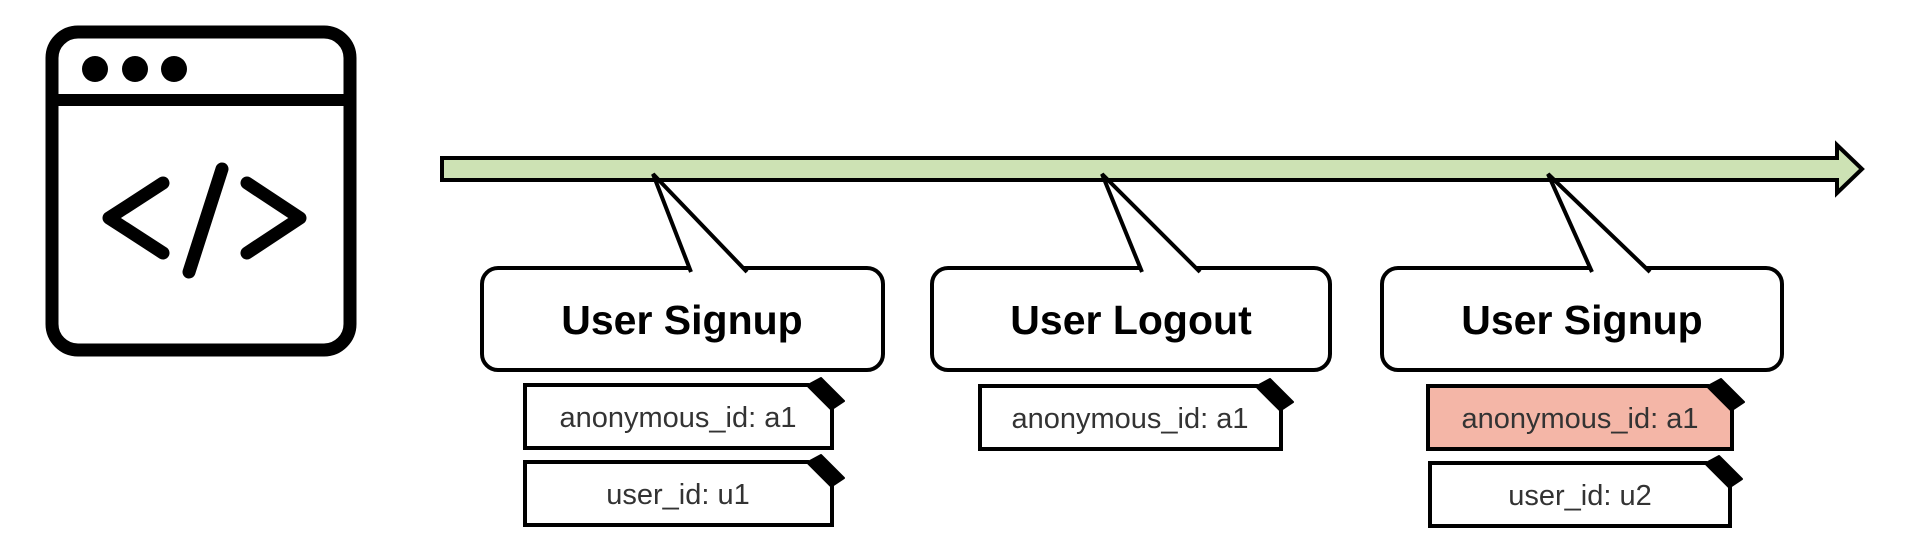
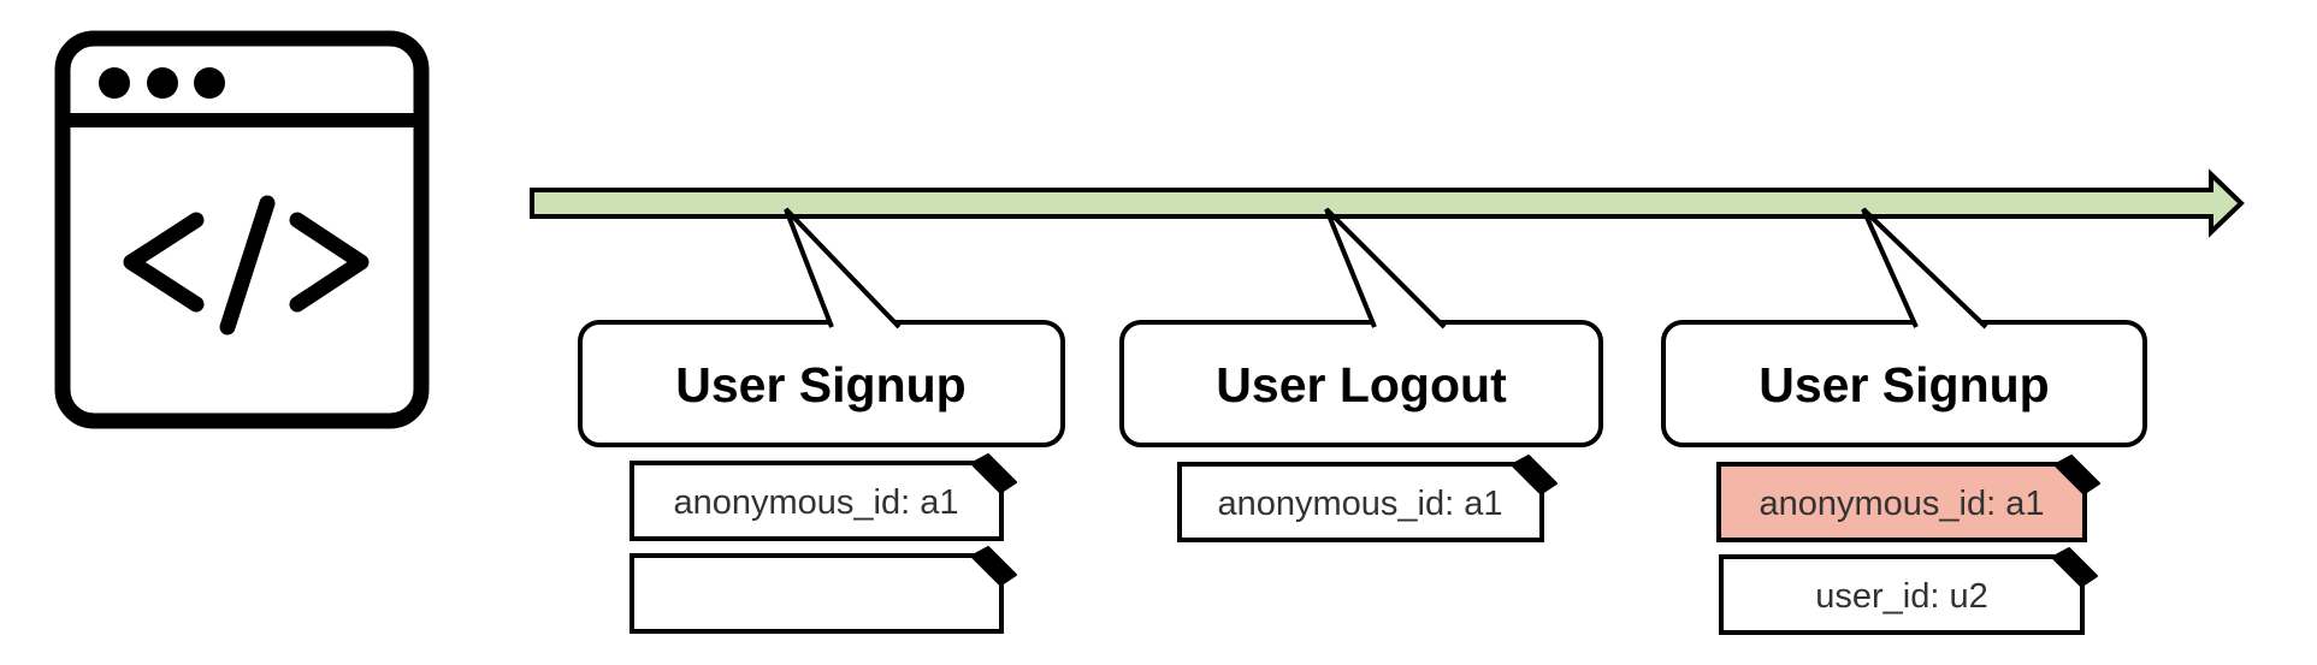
  User Signup
  User Logout
  User Signup
  anonymous_id: a1
- user_id: u1
  anonymous_id: a1
  anonymous_id: a1
  user_id: u2
